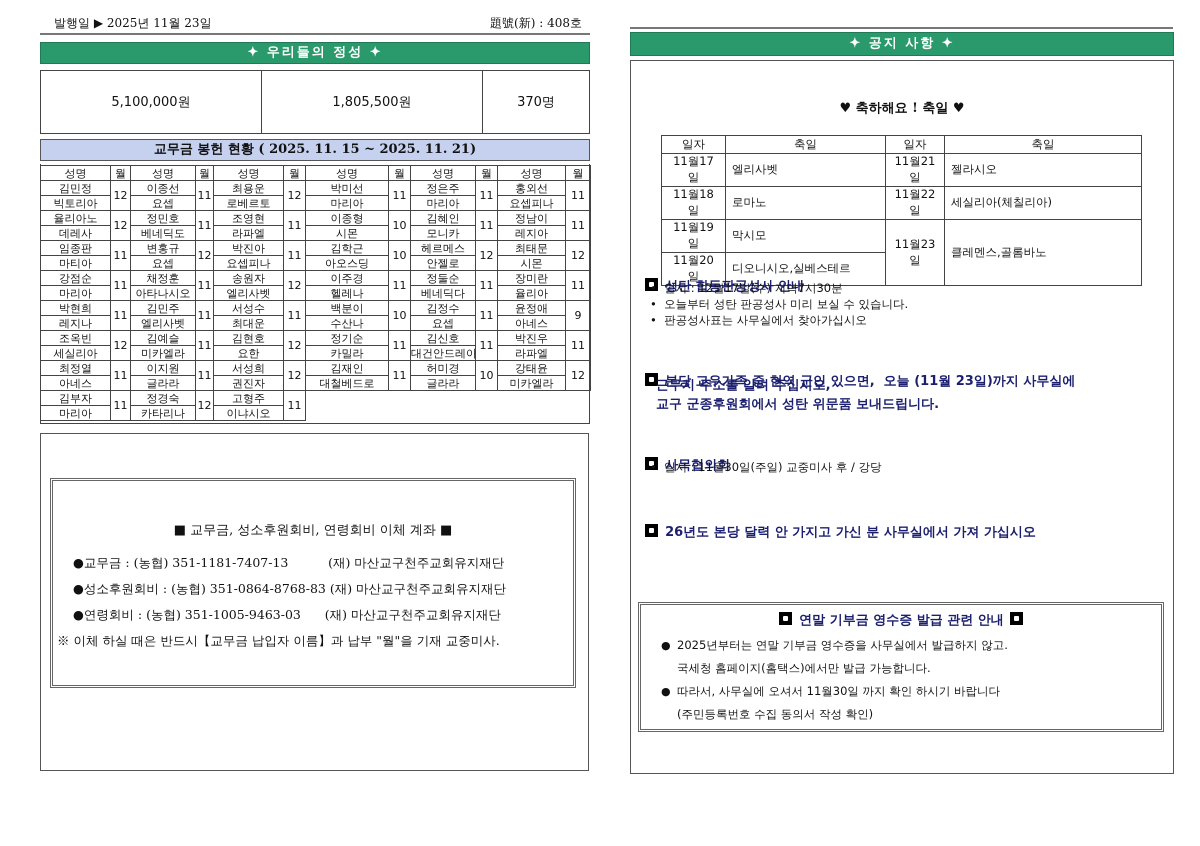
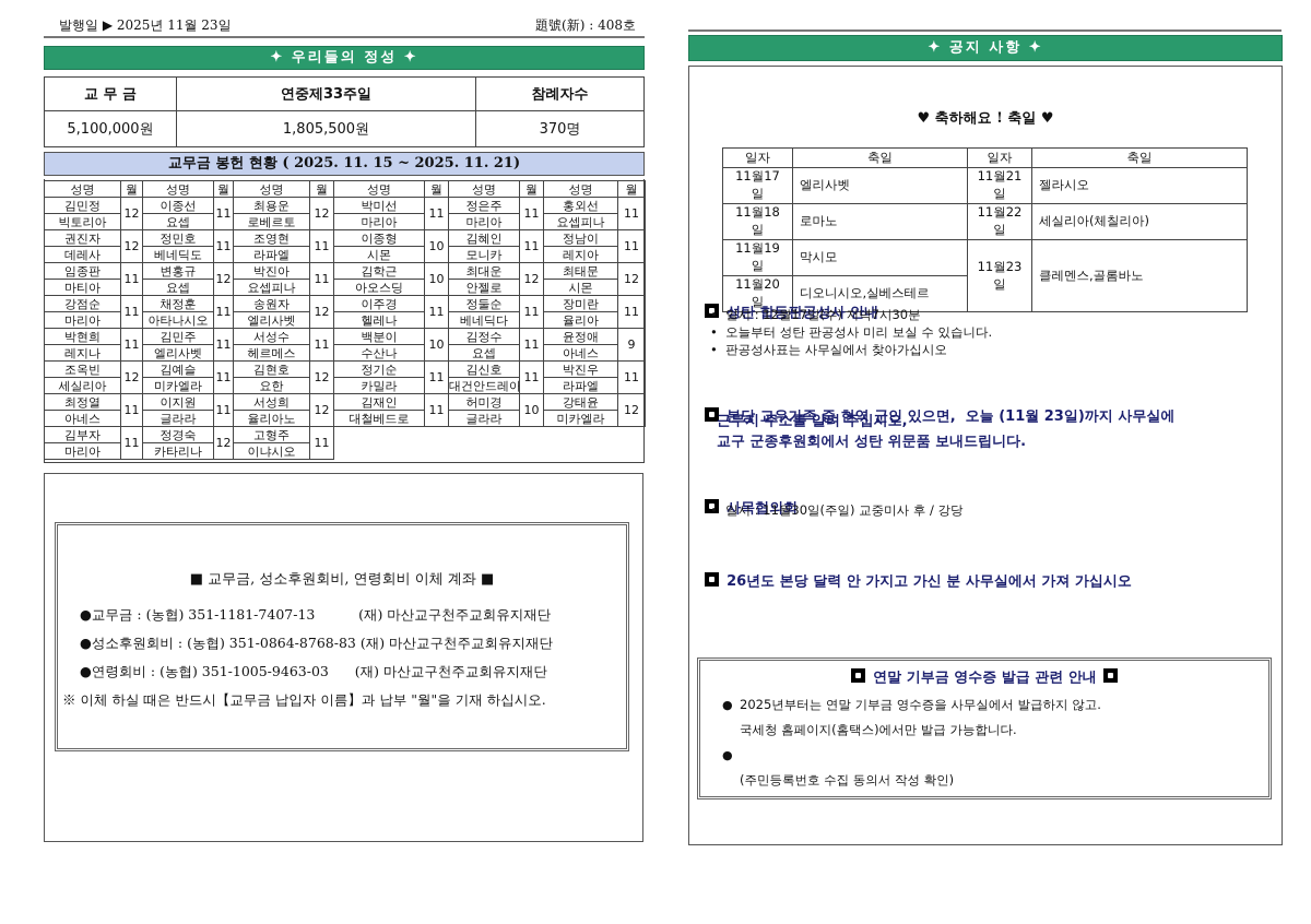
  발행일 ▶ 2025년 11월 23일
  題號(新) : 408호
  ✦ 우리들의 정성 ✦
+ 교 무 금	연중제33주일	참례자수
  5,100,000원	1,805,500원	370명
  교무금 봉헌 현황 ( 2025. 11. 15 ~ 2025. 11. 21)
  성명	월	성명	월	성명	월	성명	월	성명	월	성명	월
  김민정	12	이종선	11	최용운	12	박미선	11	정은주	11	홍외선	11
  빅토리아	요셉	로베르토	마리아	마리아	요셉피나
- 율리아노	12	정민호	11	조영현	11	이종형	10	김혜인	11	정남이	11
+ 권진자	12	정민호	11	조영현	11	이종형	10	김혜인	11	정남이	11
  데레사	베네딕도	라파엘	시몬	모니카	레지아
- 임종판	11	변홍규	12	박진아	11	김학근	10	헤르메스	12	최태문	12
+ 임종판	11	변홍규	12	박진아	11	김학근	10	최대운	12	최태문	12
  마티아	요셉	요셉피나	아오스딩	안젤로	시몬
  강점순	11	채정훈	11	송원자	12	이주경	11	정둘순	11	장미란	11
  마리아	아타나시오	엘리사벳	헬레나	베네딕다	율리아
  박현희	11	김민주	11	서성수	11	백분이	10	김정수	11	윤정애	9
- 레지나	엘리사벳	최대운	수산나	요셉	아네스
+ 레지나	엘리사벳	헤르메스	수산나	요셉	아네스
  조옥빈	12	김예슬	11	김현호	12	정기순	11	김신호	11	박진우	11
  세실리아	미카엘라	요한	카밀라	대건안드레아	라파엘
  최정열	11	이지원	11	서성희	12	김재인	11	허미경	10	강태윤	12
- 아네스	글라라	권진자	대철베드로	글라라	미카엘라
+ 아네스	글라라	율리아노	대철베드로	글라라	미카엘라
  김부자	11	정경숙	12	고형주	11
  마리아	카타리나	이냐시오
  ■ 교무금, 성소후원회비, 연령회비 이체 계좌 ■
  ●교무금 : (농협) 351-1181-7407-13 (재) 마산교구천주교회유지재단
  ●성소후원회비 : (농협) 351-0864-8768-83 (재) 마산교구천주교회유지재단
  ●연령회비 : (농협) 351-1005-9463-03 (재) 마산교구천주교회유지재단
- ※ 이체 하실 때은 반드시【교무금 납입자 이름】과 납부 "월"을 기재 교중미사.
+ ※ 이체 하실 때은 반드시【교무금 납입자 이름】과 납부 "월"을 기재 하십시오.
  ✦ 공지 사항 ✦
  ♥ 축하해요 ! 축일 ♥
  일자	축일	일자	축일
  11월17일	엘리사벳	11월21일	젤라시오
  11월18일	로마노	11월22일	세실리아(체칠리아)
  11월19일	막시모	11월23일	클레멘스,골롬바노
  11월20일	디오니시오,실베스테르
  성탄 합동판공성사 안내
  • 일시 : 12월17일(수) 저녁7시30분
  • 오늘부터 성탄 판공성사 미리 보실 수 있습니다.
  • 판공성사표는 사무실에서 찾아가십시오
  본당 교우가족 중 현역 군인 있으면, 오늘 (11월 23일)까지 사무실에
  근무지 주소를 알려 주십시오,
  교구 군종후원회에서 성탄 위문품 보내드립니다.
  사목협의회
  • 일시 : 11월30일(주일) 교중미사 후 / 강당
  26년도 본당 달력 안 가지고 가신 분 사무실에서 가져 가십시오
  연말 기부금 영수증 발급 관련 안내
  ●
  2025년부터는 연말 기부금 영수증을 사무실에서 발급하지 않고.
  국세청 홈페이지(홈택스)에서만 발급 가능합니다.
  ●
- 따라서, 사무실에 오셔서 11월30일 까지 확인 하시기 바랍니다
  (주민등록번호 수집 동의서 작성 확인)
